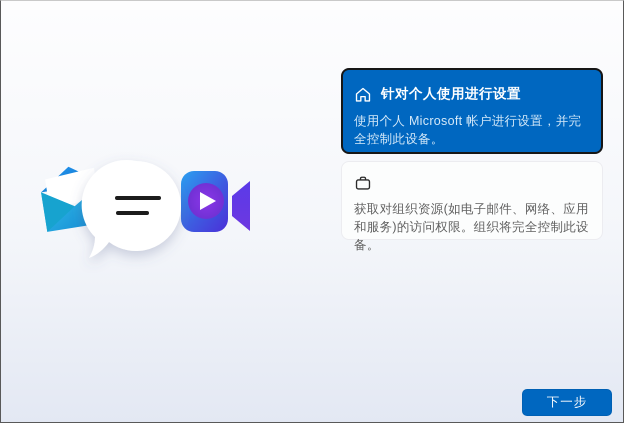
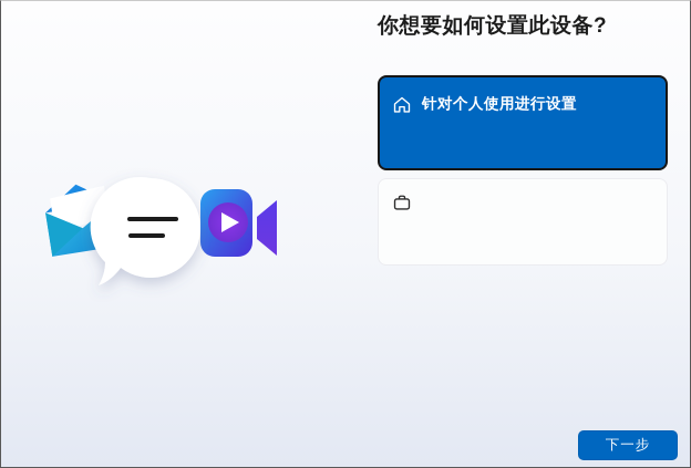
+ 你想要如何设置此设备?
  针对个人使用进行设置
- 使用个人 Microsoft 帐户进行设置，并完全控制此设备。
- 获取对组织资源(如电子邮件、网络、应用和服务)的访问权限。组织将完全控制此设备。
  下一步
